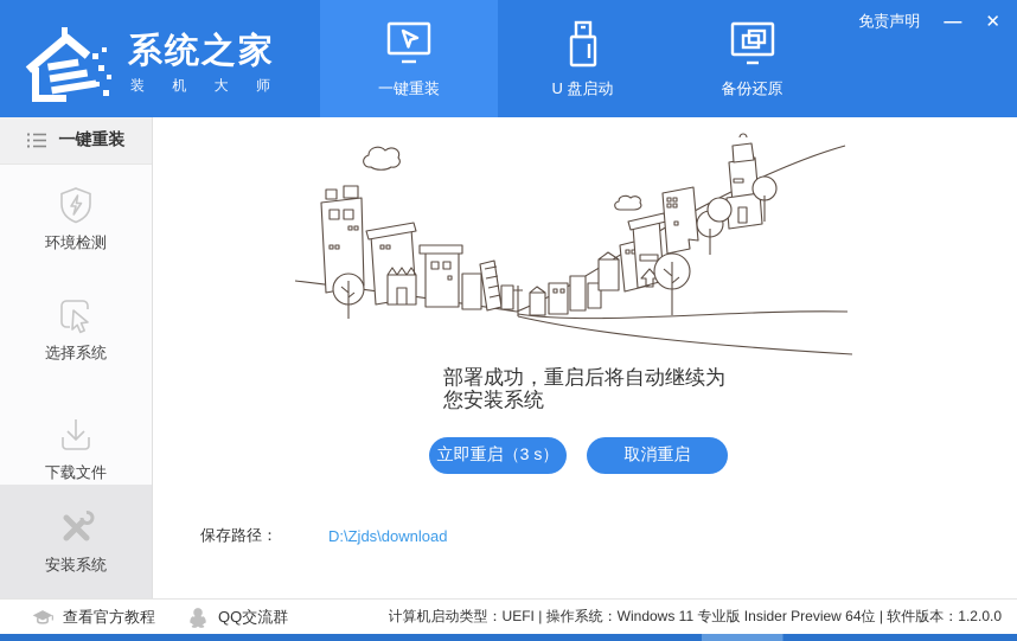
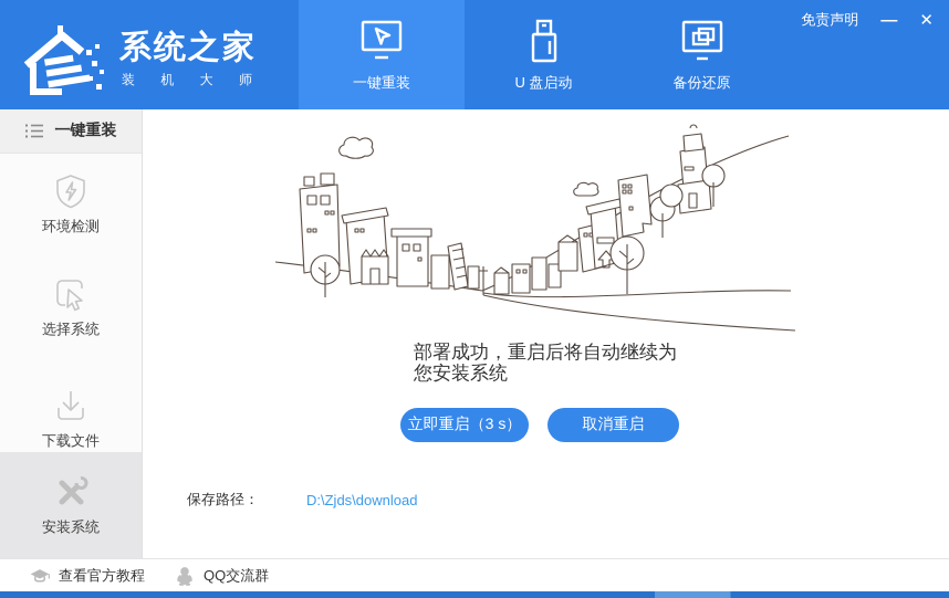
  系统之家
  装 机 大 师
  一键重装
  U 盘启动
  备份还原
  免责声明
  —
  ✕
  一键重装
  环境检测
  选择系统
  下载文件
  安装系统
  部署成功，重启后将自动继续为
  您安装系统
  立即重启（3 s）
  取消重启
  保存路径：
  D:\Zjds\download
  查看官方教程
  QQ交流群
- 计算机启动类型：UEFI | 操作系统：Windows 11 专业版 Insider Preview 64位 | 软件版本：1.2.0.0
